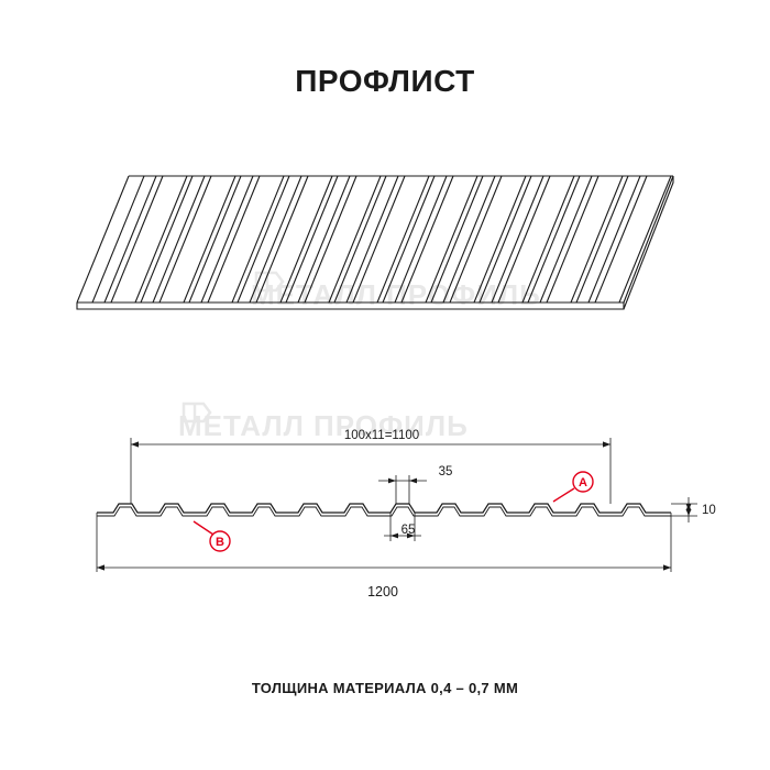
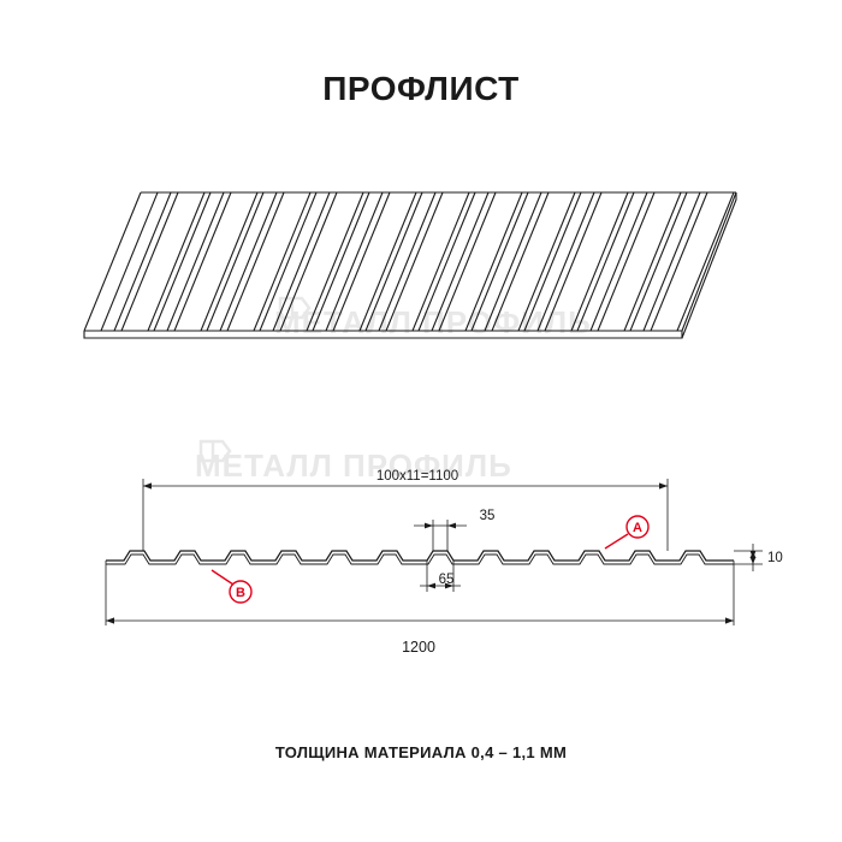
  ПРОФЛИСТ
  МЕТАЛЛ ПРОФИЛЬ
  МЕТАЛЛ ПРОФИЛЬ
  100х11=1100
  35
  65
  1200
  10
  A
  B
- ТОЛЩИНА МАТЕРИАЛА 0,4 – 0,7 ММ
+ ТОЛЩИНА МАТЕРИАЛА 0,4 – 1,1 ММ
